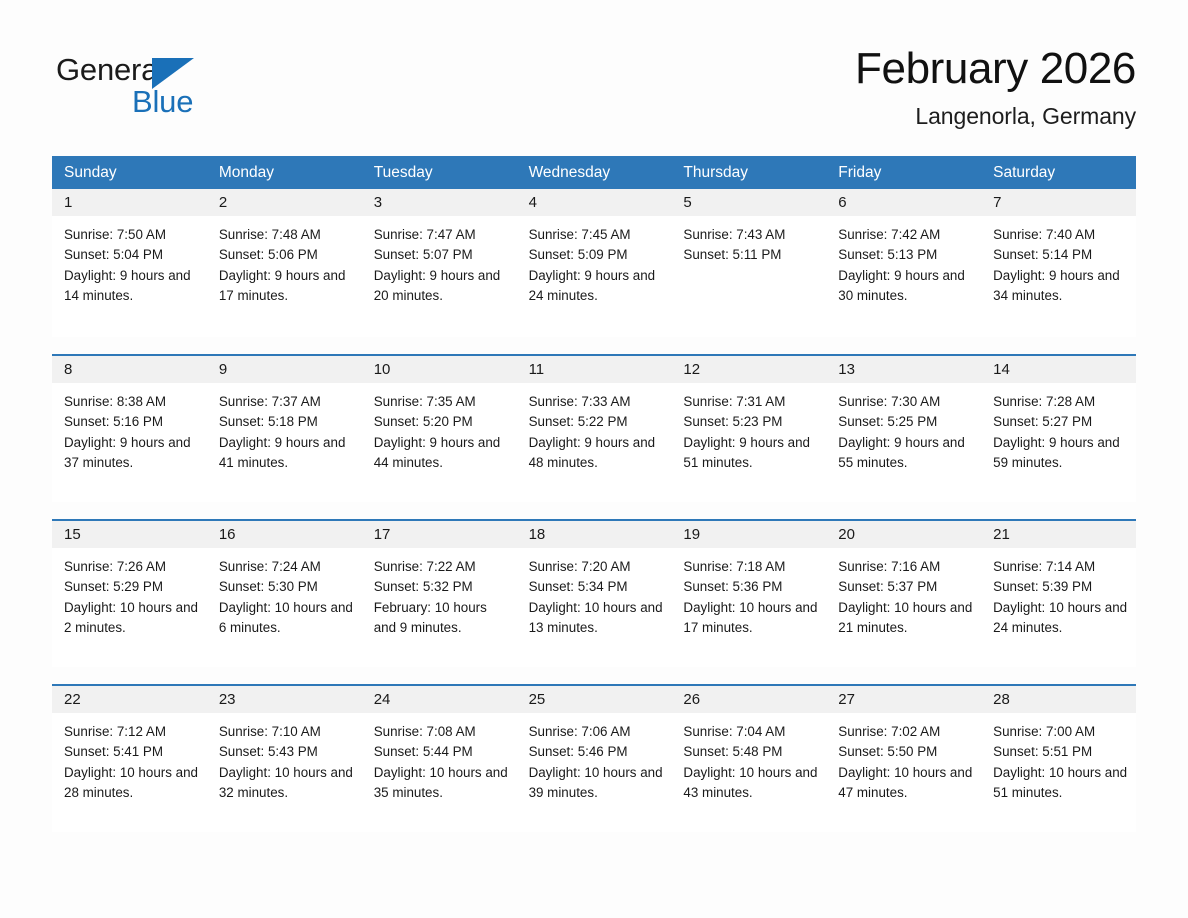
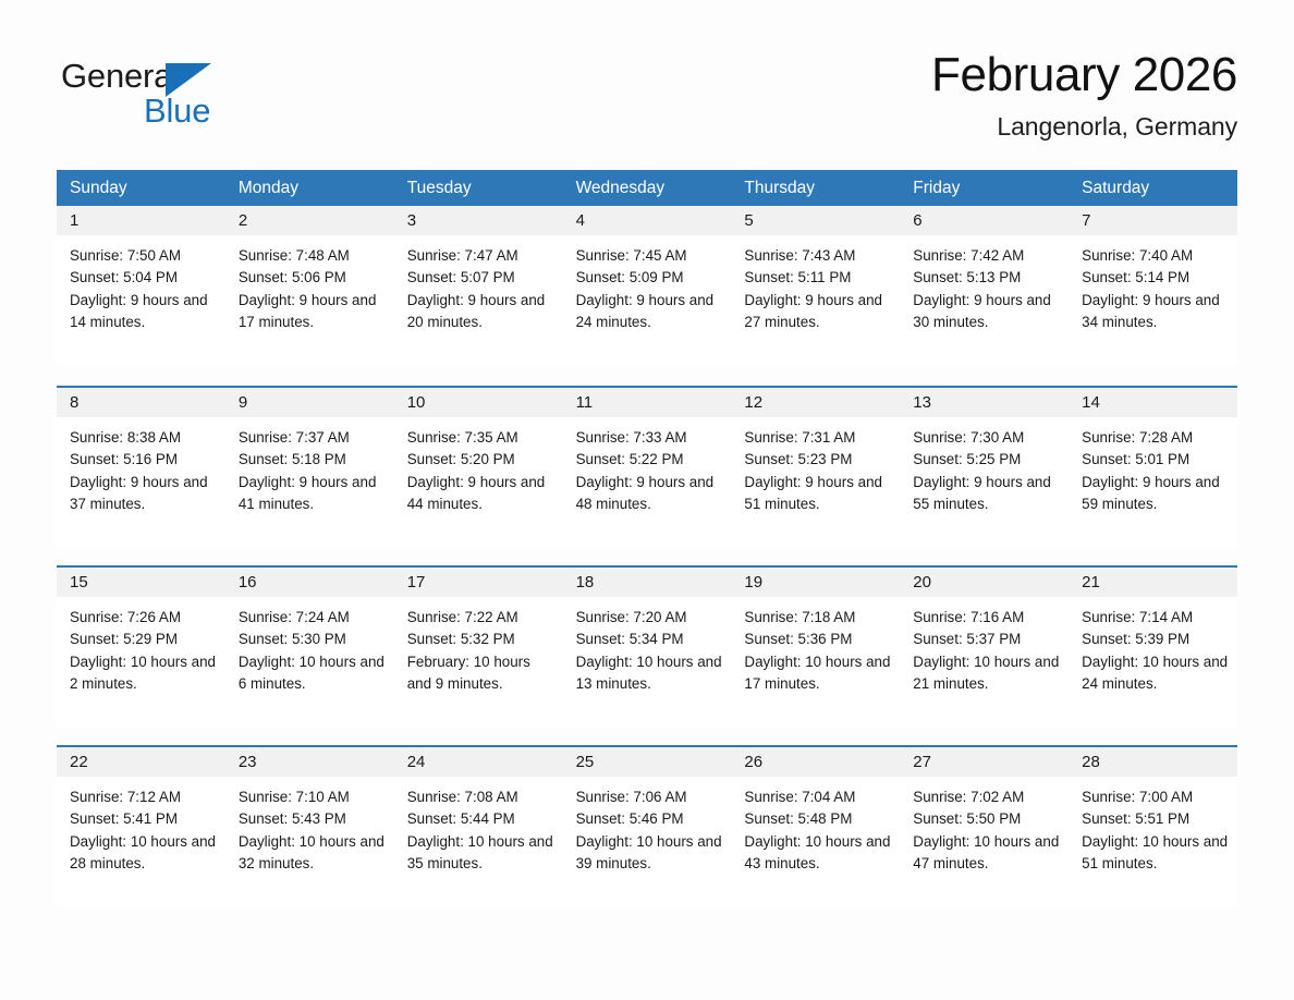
  General
  Blue
  February 2026
  Langenorla, Germany
  Sunday
  Monday
  Tuesday
  Wednesday
  Thursday
  Friday
  Saturday
  1
  Sunrise: 7:50 AM
  Sunset: 5:04 PM
  Daylight: 9 hours and 14 minutes.
  2
  Sunrise: 7:48 AM
  Sunset: 5:06 PM
  Daylight: 9 hours and 17 minutes.
  3
  Sunrise: 7:47 AM
  Sunset: 5:07 PM
  Daylight: 9 hours and 20 minutes.
  4
  Sunrise: 7:45 AM
  Sunset: 5:09 PM
  Daylight: 9 hours and 24 minutes.
  5
  Sunrise: 7:43 AM
  Sunset: 5:11 PM
+ Daylight: 9 hours and 27 minutes.
  6
  Sunrise: 7:42 AM
  Sunset: 5:13 PM
  Daylight: 9 hours and 30 minutes.
  7
  Sunrise: 7:40 AM
  Sunset: 5:14 PM
  Daylight: 9 hours and 34 minutes.
  8
  Sunrise: 8:38 AM
  Sunset: 5:16 PM
  Daylight: 9 hours and 37 minutes.
  9
  Sunrise: 7:37 AM
  Sunset: 5:18 PM
  Daylight: 9 hours and 41 minutes.
  10
  Sunrise: 7:35 AM
  Sunset: 5:20 PM
  Daylight: 9 hours and 44 minutes.
  11
  Sunrise: 7:33 AM
  Sunset: 5:22 PM
  Daylight: 9 hours and 48 minutes.
  12
  Sunrise: 7:31 AM
  Sunset: 5:23 PM
  Daylight: 9 hours and 51 minutes.
  13
  Sunrise: 7:30 AM
  Sunset: 5:25 PM
  Daylight: 9 hours and 55 minutes.
  14
  Sunrise: 7:28 AM
- Sunset: 5:27 PM
+ Sunset: 5:01 PM
  Daylight: 9 hours and 59 minutes.
  15
  Sunrise: 7:26 AM
  Sunset: 5:29 PM
  Daylight: 10 hours and 2 minutes.
  16
  Sunrise: 7:24 AM
  Sunset: 5:30 PM
  Daylight: 10 hours and 6 minutes.
  17
  Sunrise: 7:22 AM
  Sunset: 5:32 PM
  February: 10 hours and 9 minutes.
  18
  Sunrise: 7:20 AM
  Sunset: 5:34 PM
  Daylight: 10 hours and 13 minutes.
  19
  Sunrise: 7:18 AM
  Sunset: 5:36 PM
  Daylight: 10 hours and 17 minutes.
  20
  Sunrise: 7:16 AM
  Sunset: 5:37 PM
  Daylight: 10 hours and 21 minutes.
  21
  Sunrise: 7:14 AM
  Sunset: 5:39 PM
  Daylight: 10 hours and 24 minutes.
  22
  Sunrise: 7:12 AM
  Sunset: 5:41 PM
  Daylight: 10 hours and 28 minutes.
  23
  Sunrise: 7:10 AM
  Sunset: 5:43 PM
  Daylight: 10 hours and 32 minutes.
  24
  Sunrise: 7:08 AM
  Sunset: 5:44 PM
  Daylight: 10 hours and 35 minutes.
  25
  Sunrise: 7:06 AM
  Sunset: 5:46 PM
  Daylight: 10 hours and 39 minutes.
  26
  Sunrise: 7:04 AM
  Sunset: 5:48 PM
  Daylight: 10 hours and 43 minutes.
  27
  Sunrise: 7:02 AM
  Sunset: 5:50 PM
  Daylight: 10 hours and 47 minutes.
  28
  Sunrise: 7:00 AM
  Sunset: 5:51 PM
  Daylight: 10 hours and 51 minutes.
